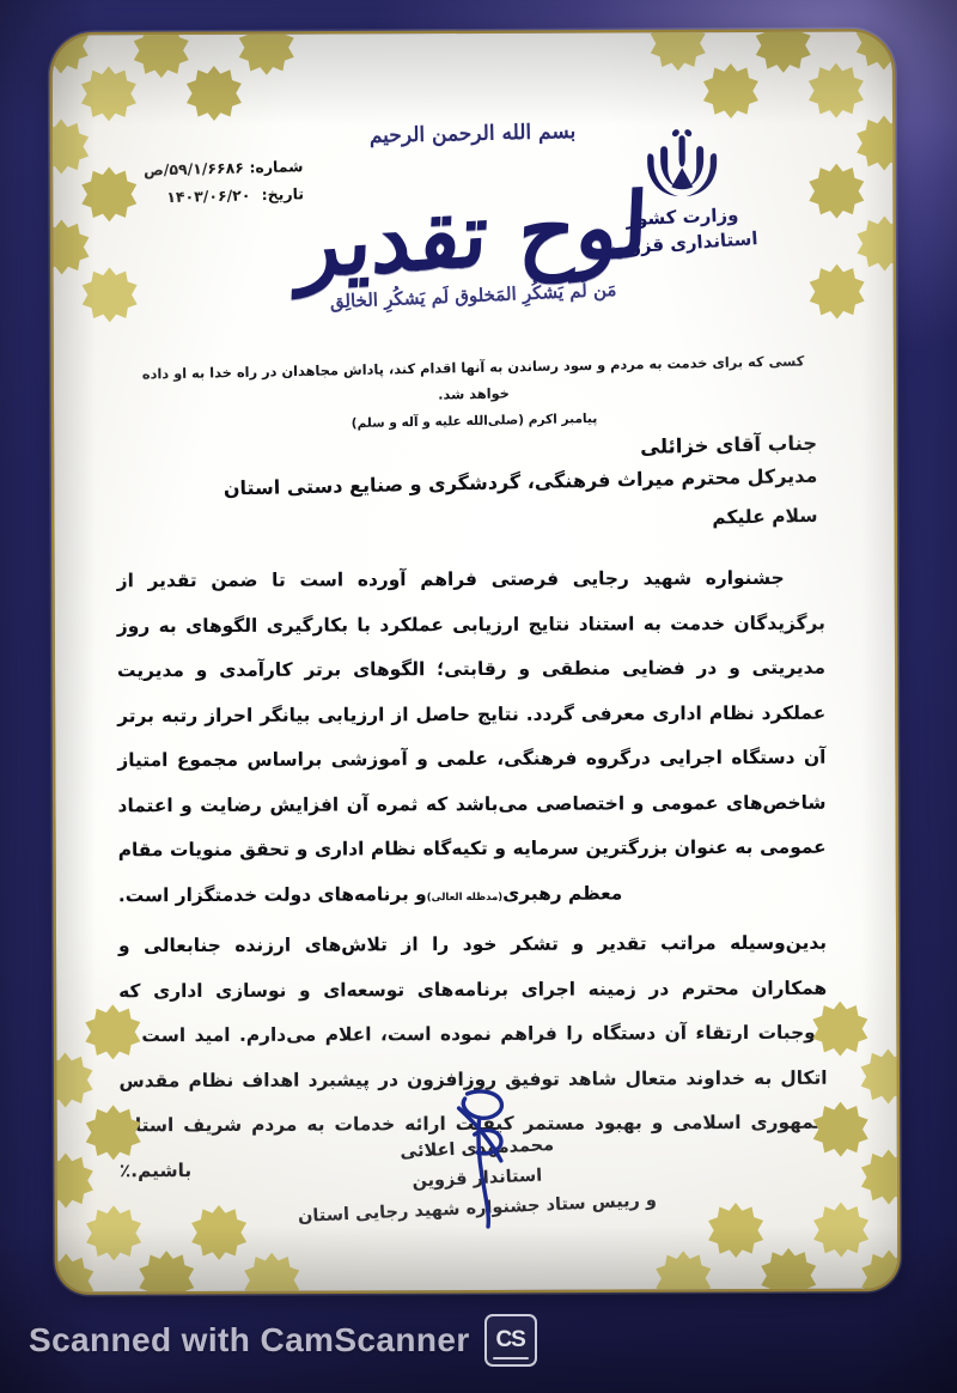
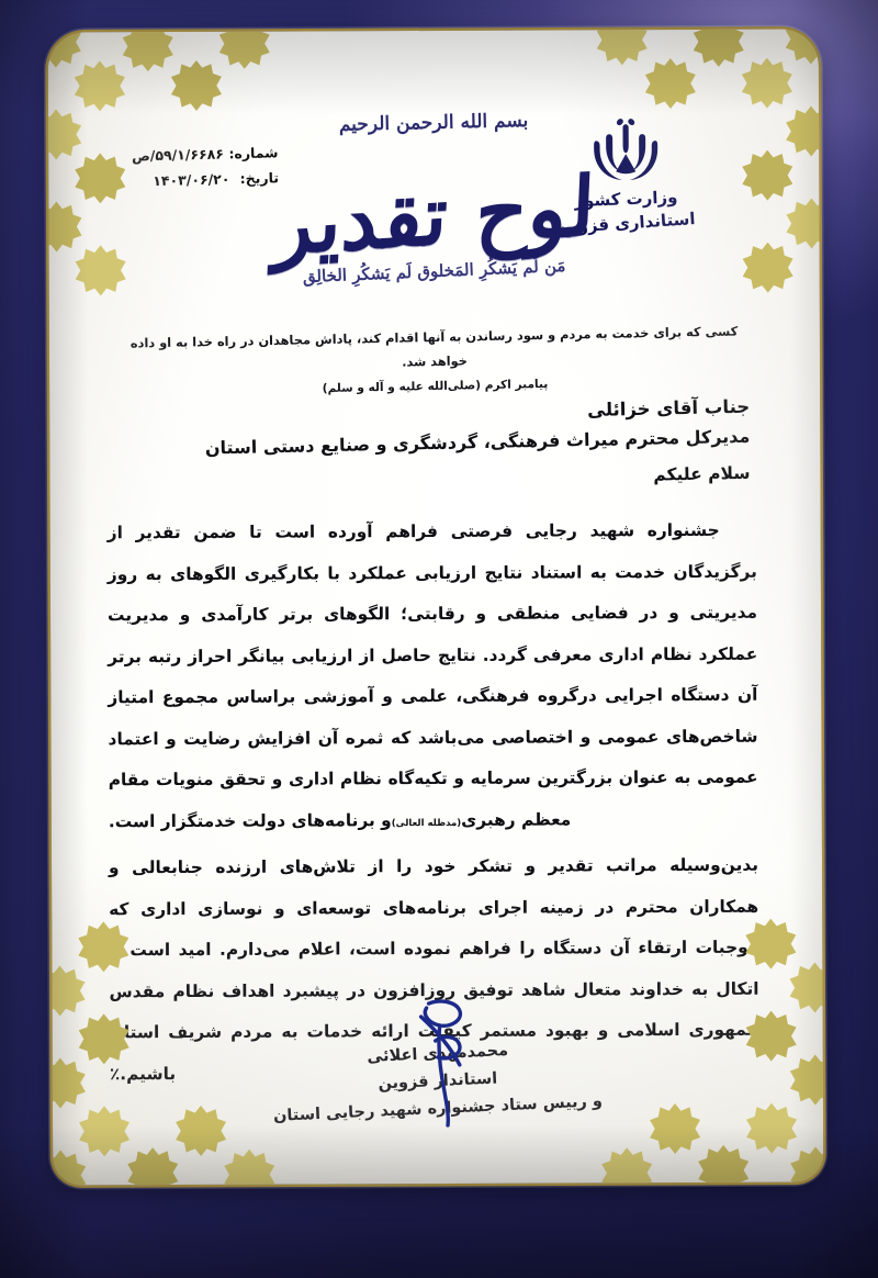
- CS
- Scanned with CamScanner
